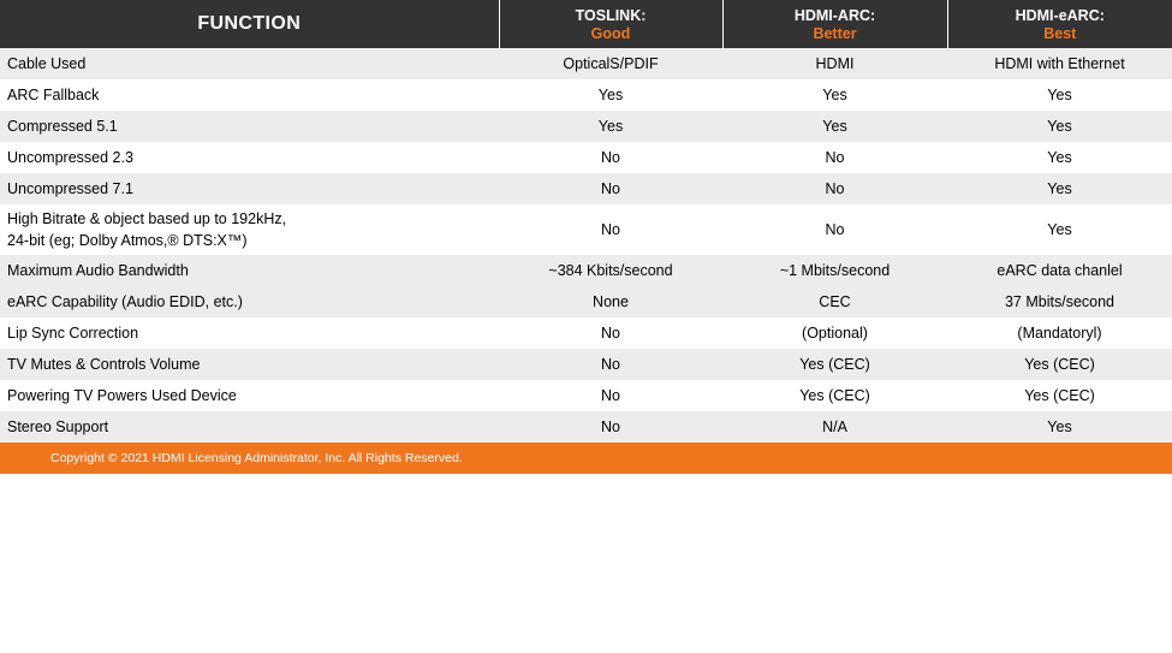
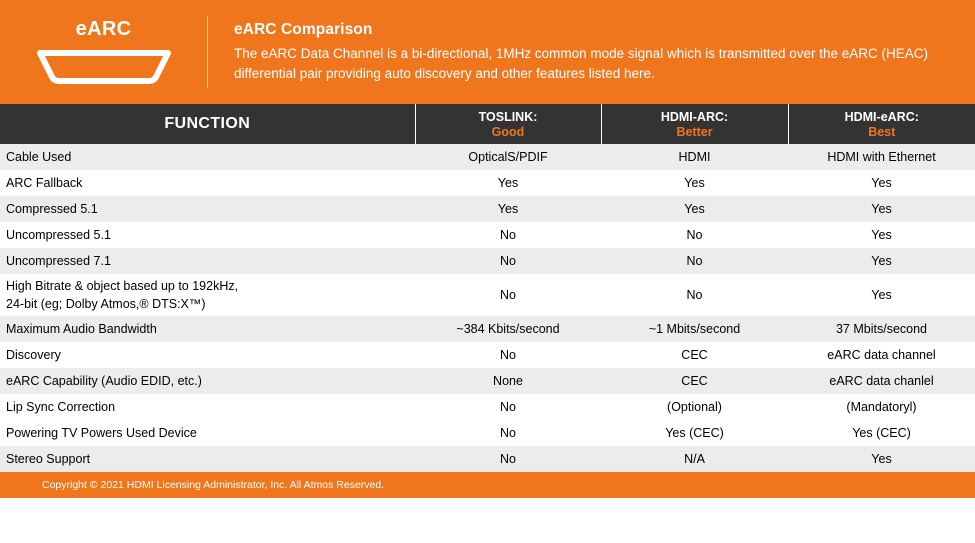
+ eARC
+ eARC Comparison
+ The eARC Data Channel is a bi-directional, 1MHz common mode signal which is transmitted over the eARC (HEAC) differential pair providing auto discovery and other features listed here.
  FUNCTION	TOSLINK: Good	HDMI-ARC: Better	HDMI-eARC: Best
  Cable Used	OpticalS/PDIF	HDMI	HDMI with Ethernet
  ARC Fallback	Yes	Yes	Yes
  Compressed 5.1	Yes	Yes	Yes
- Uncompressed 2.3	No	No	Yes
+ Uncompressed 5.1	No	No	Yes
  Uncompressed 7.1	No	No	Yes
  High Bitrate & object based up to 192kHz, 24-bit (eg; Dolby Atmos,® DTS:X™)	No	No	Yes
- Maximum Audio Bandwidth	~384 Kbits/second	~1 Mbits/second	eARC data chanlel
+ Maximum Audio Bandwidth	~384 Kbits/second	~1 Mbits/second	37 Mbits/second
+ Discovery	No	CEC	eARC data channel
- eARC Capability (Audio EDID, etc.)	None	CEC	37 Mbits/second
+ eARC Capability (Audio EDID, etc.)	None	CEC	eARC data chanlel
  Lip Sync Correction	No	(Optional)	(Mandatoryl)
- TV Mutes & Controls Volume	No	Yes (CEC)	Yes (CEC)
  Powering TV Powers Used Device	No	Yes (CEC)	Yes (CEC)
  Stereo Support	No	N/A	Yes
- Copyright © 2021 HDMI Licensing Administrator, Inc. All Rights Reserved.
+ Copyright © 2021 HDMI Licensing Administrator, Inc. All Atmos Reserved.
